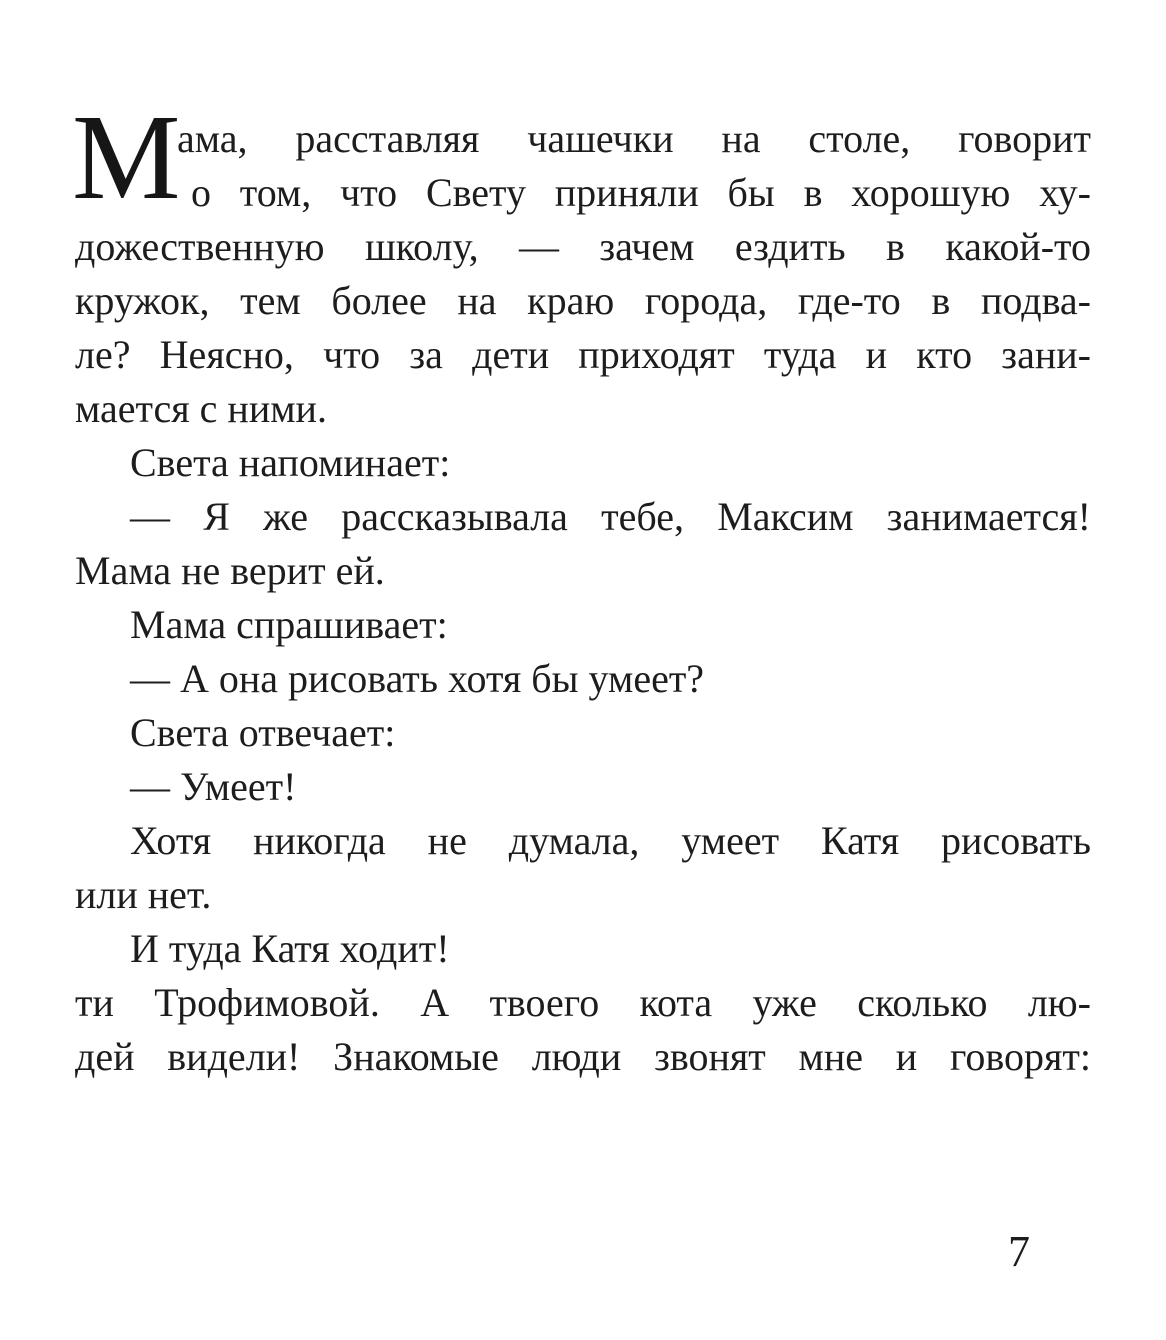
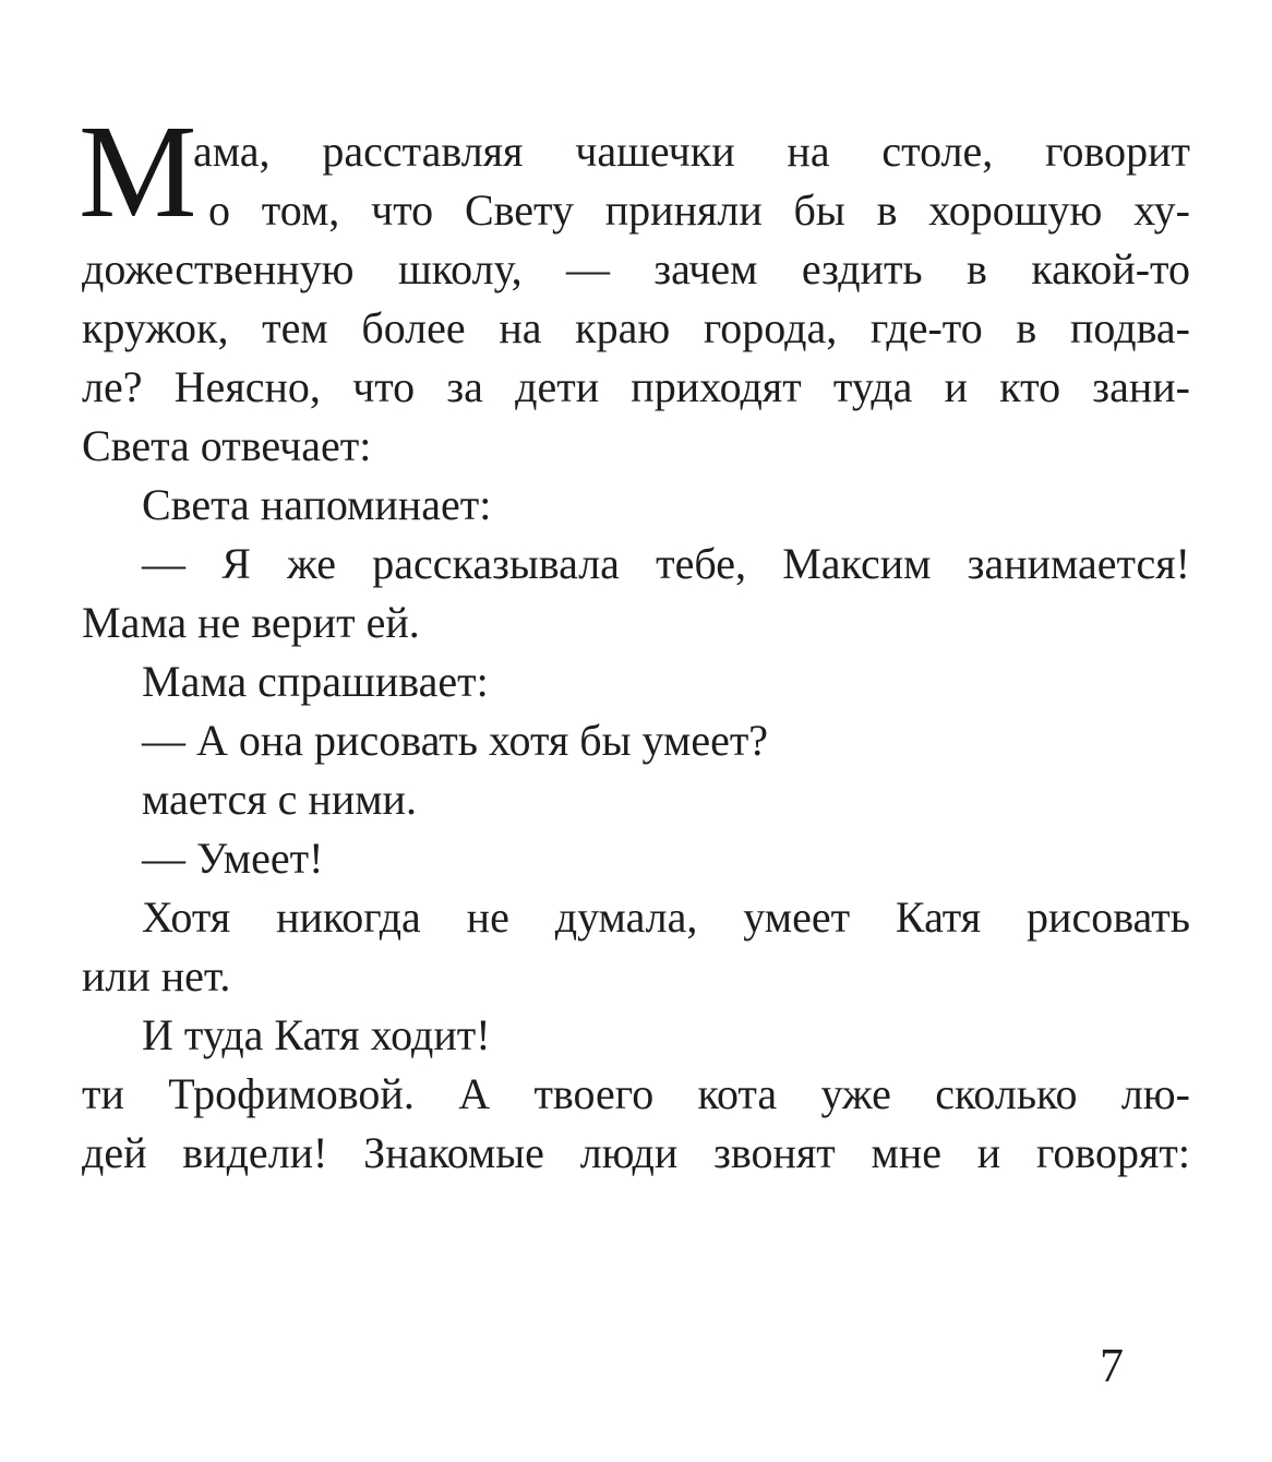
  М
  ама, расставляя чашечки на столе, говорит
  о том, что Свету приняли бы в хорошую ху-
  дожественную школу, — зачем ездить в какой-то
  кружок, тем более на краю города, где-то в подва-
  ле? Неясно, что за дети приходят туда и кто зани-
- мается с ними.
+ Света отвечает:
  Света напоминает:
  — Я же рассказывала тебе, Максим занимается!
  Мама не верит ей.
  Мама спрашивает:
  — А она рисовать хотя бы умеет?
- Света отвечает:
+ мается с ними.
  — Умеет!
  Хотя никогда не думала, умеет Катя рисовать
  или нет.
  И туда Катя ходит!
  ти Трофимовой. А твоего кота уже сколько лю-
  дей видели! Знакомые люди звонят мне и говорят:
  7
